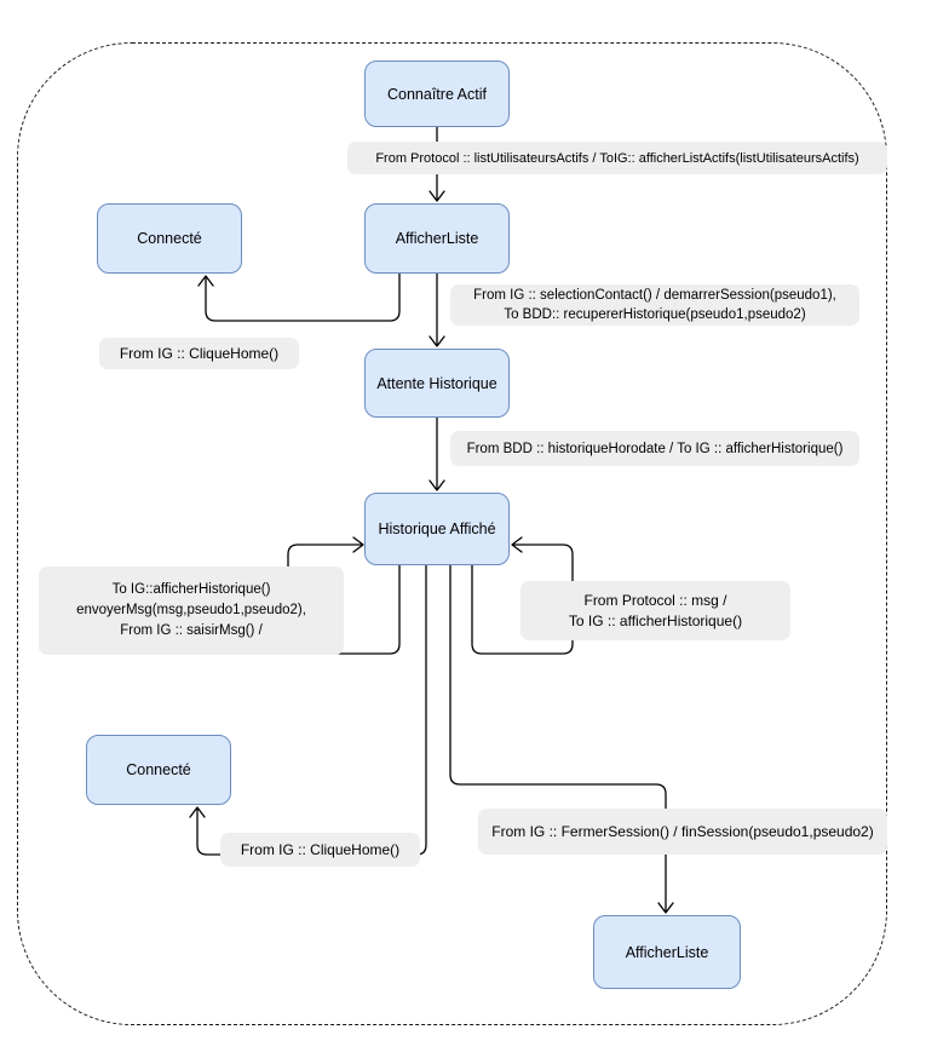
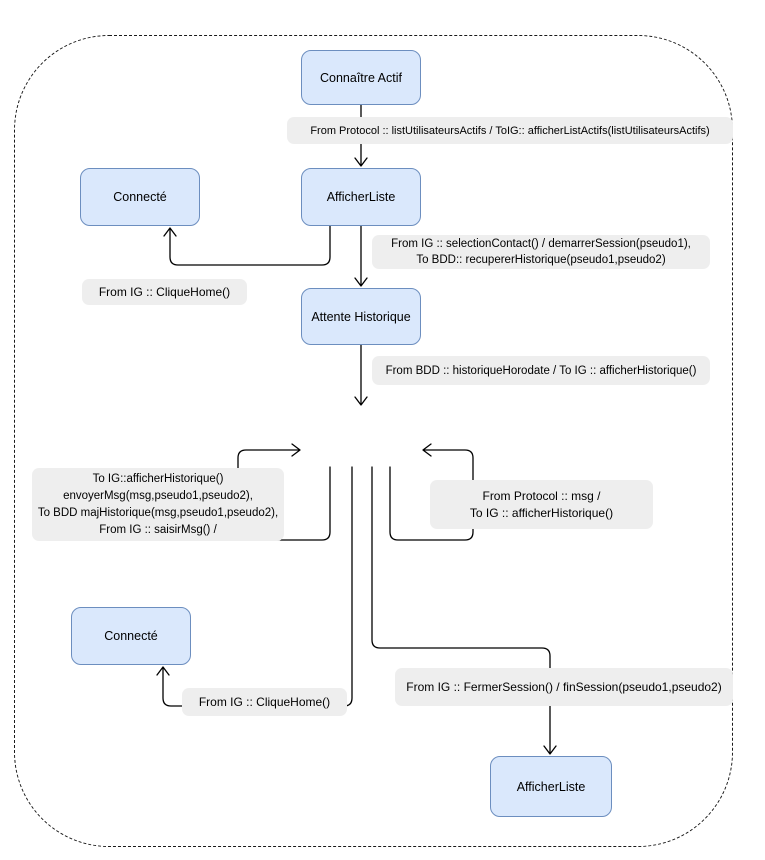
  Connaître Actif
  AfficherListe
  Connecté
  Attente Historique
- Historique Affiché
  Connecté
  AfficherListe
  From Protocol :: listUtilisateursActifs / ToIG:: afficherListActifs(listUtilisateursActifs)
  From IG :: selectionContact() / demarrerSession(pseudo1),
  To BDD:: recupererHistorique(pseudo1,pseudo2)
  From IG :: CliqueHome()
  From BDD :: historiqueHorodate / To IG :: afficherHistorique()
  To IG::afficherHistorique()
  envoyerMsg(msg,pseudo1,pseudo2),
+ To BDD majHistorique(msg,pseudo1,pseudo2),
  From IG :: saisirMsg() /
  From Protocol :: msg /
  To IG :: afficherHistorique()
  From IG :: CliqueHome()
  From IG :: FermerSession() / finSession(pseudo1,pseudo2)
